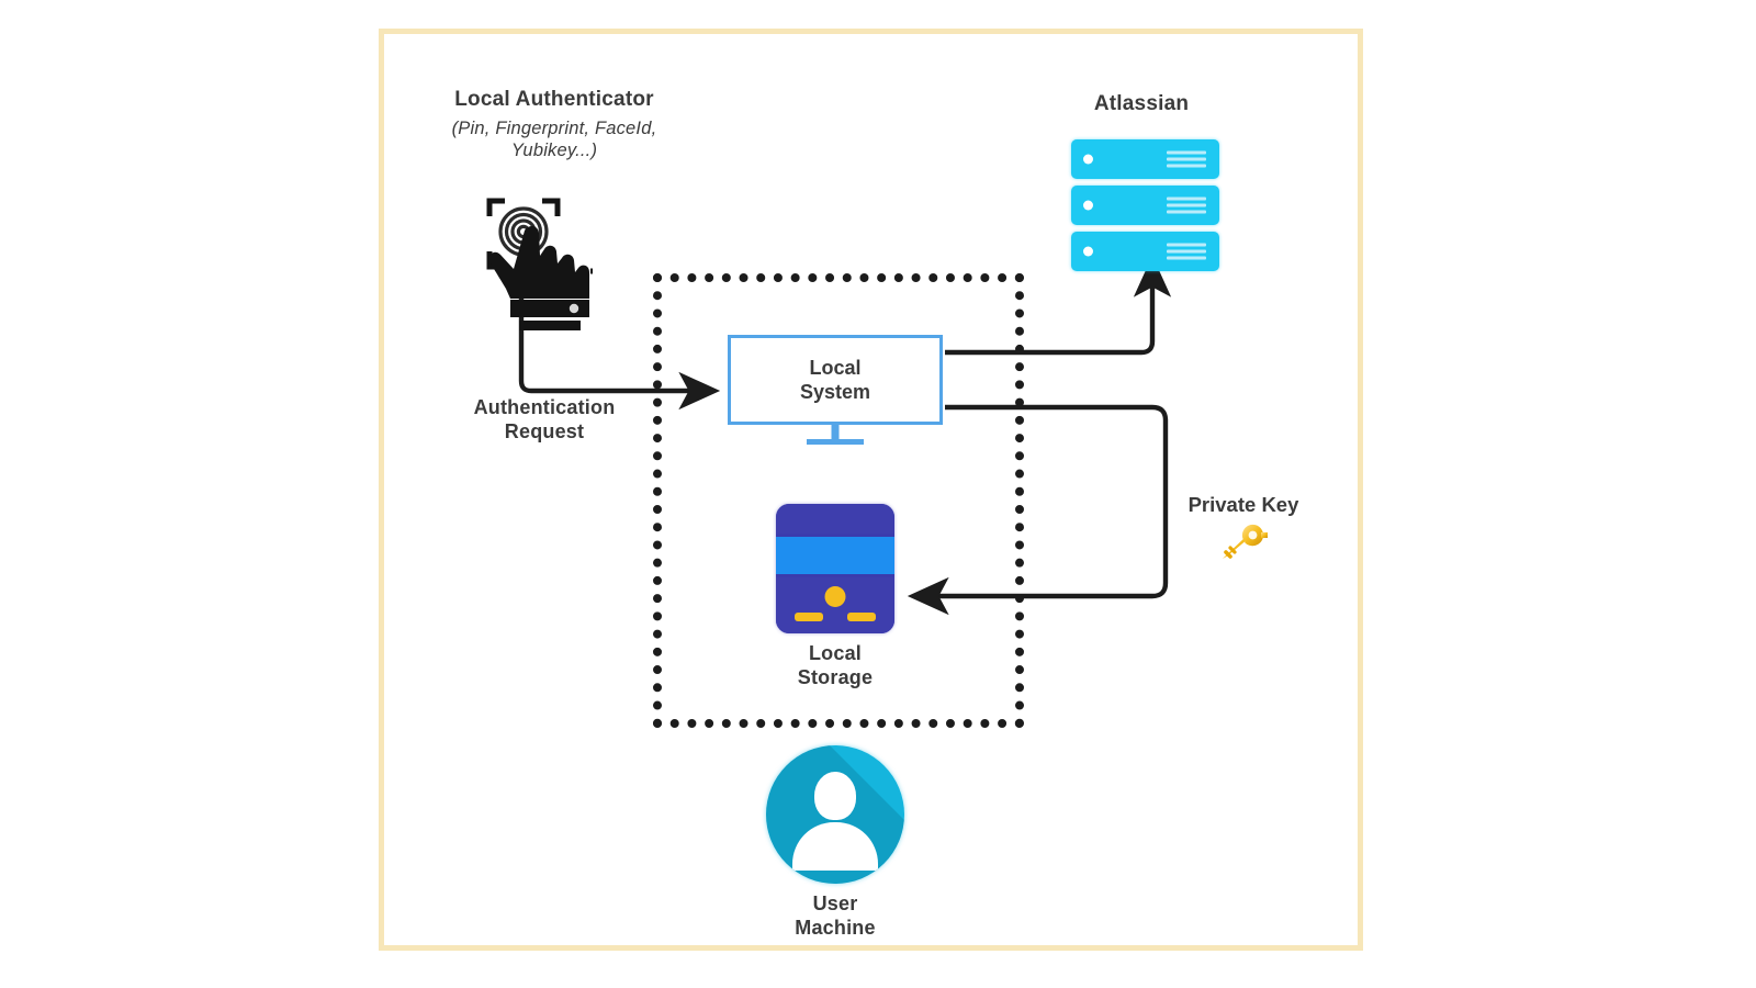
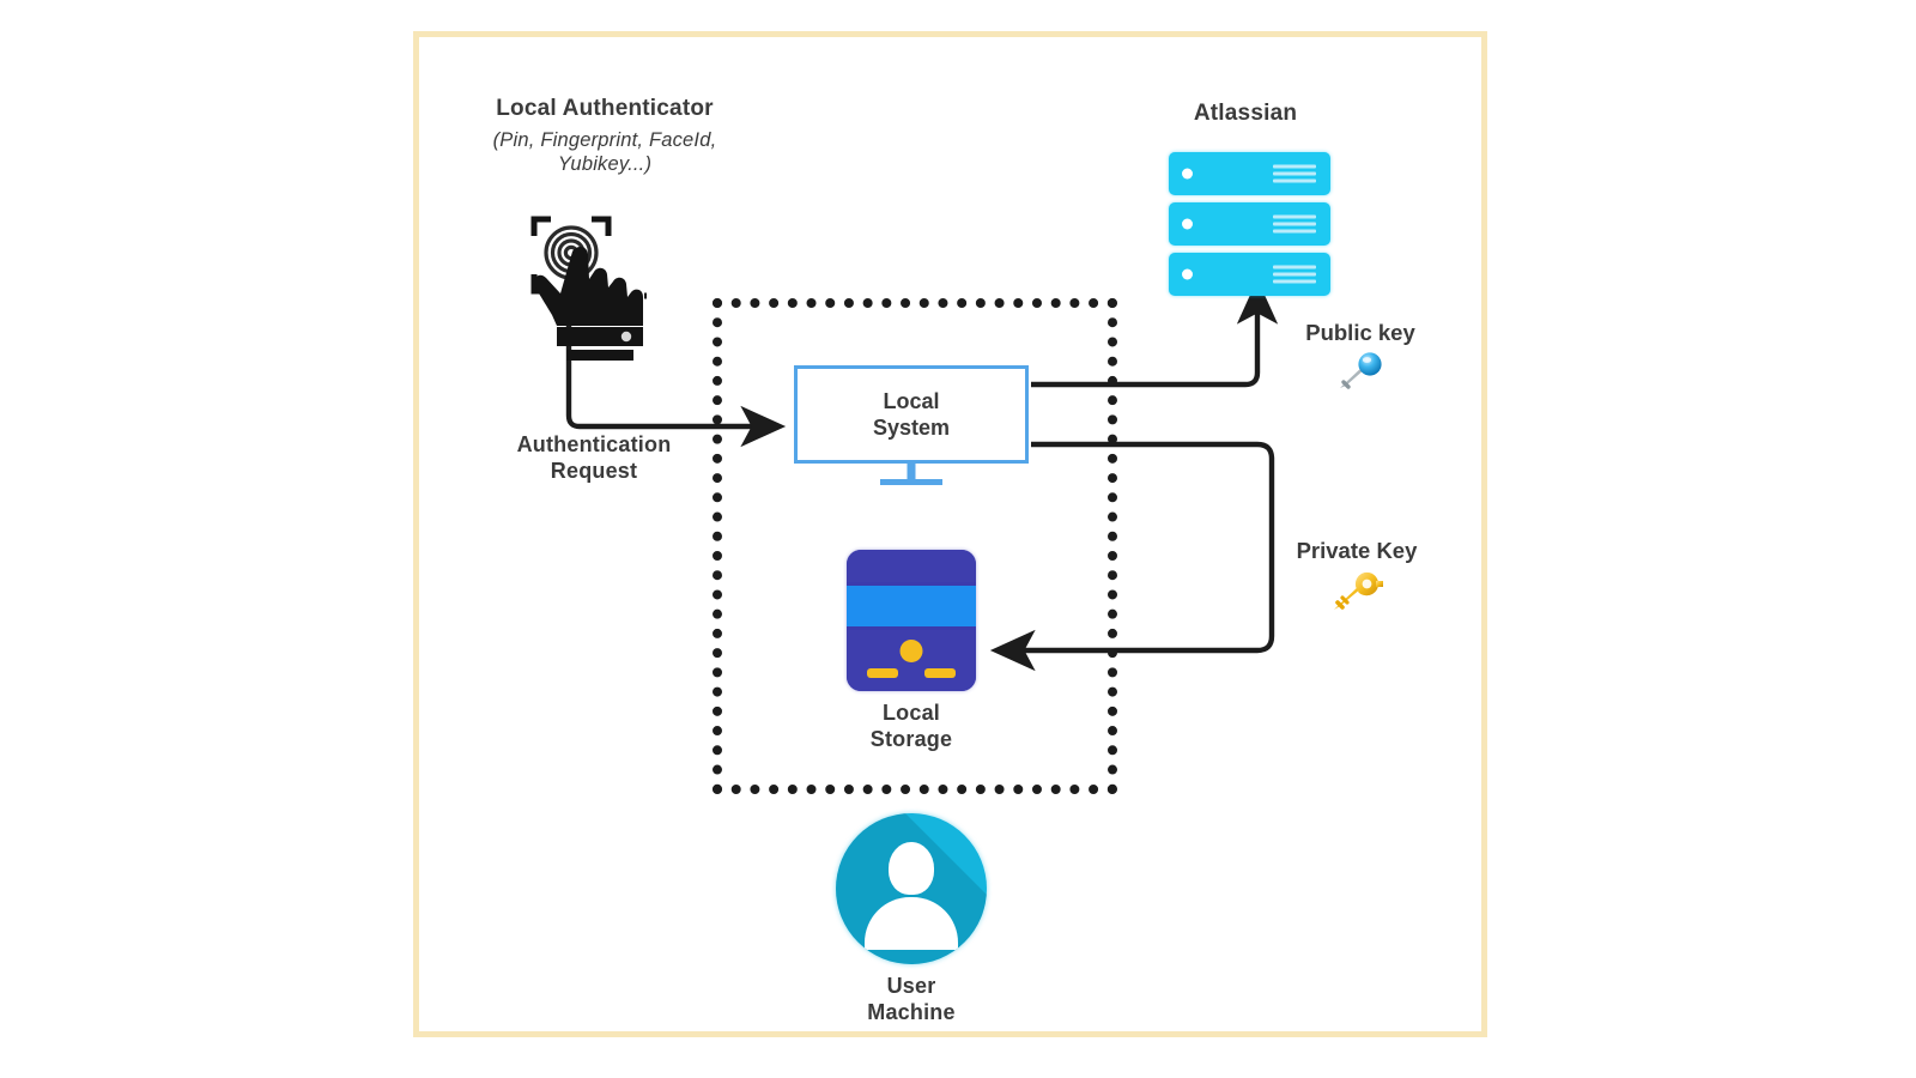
  Local Authenticator
  (Pin, Fingerprint, FaceId, Yubikey...)
  Atlassian
  Local
  System
  Local
  Storage
  User
  Machine
  Authentication
  Request
+ Public key
  Private Key
